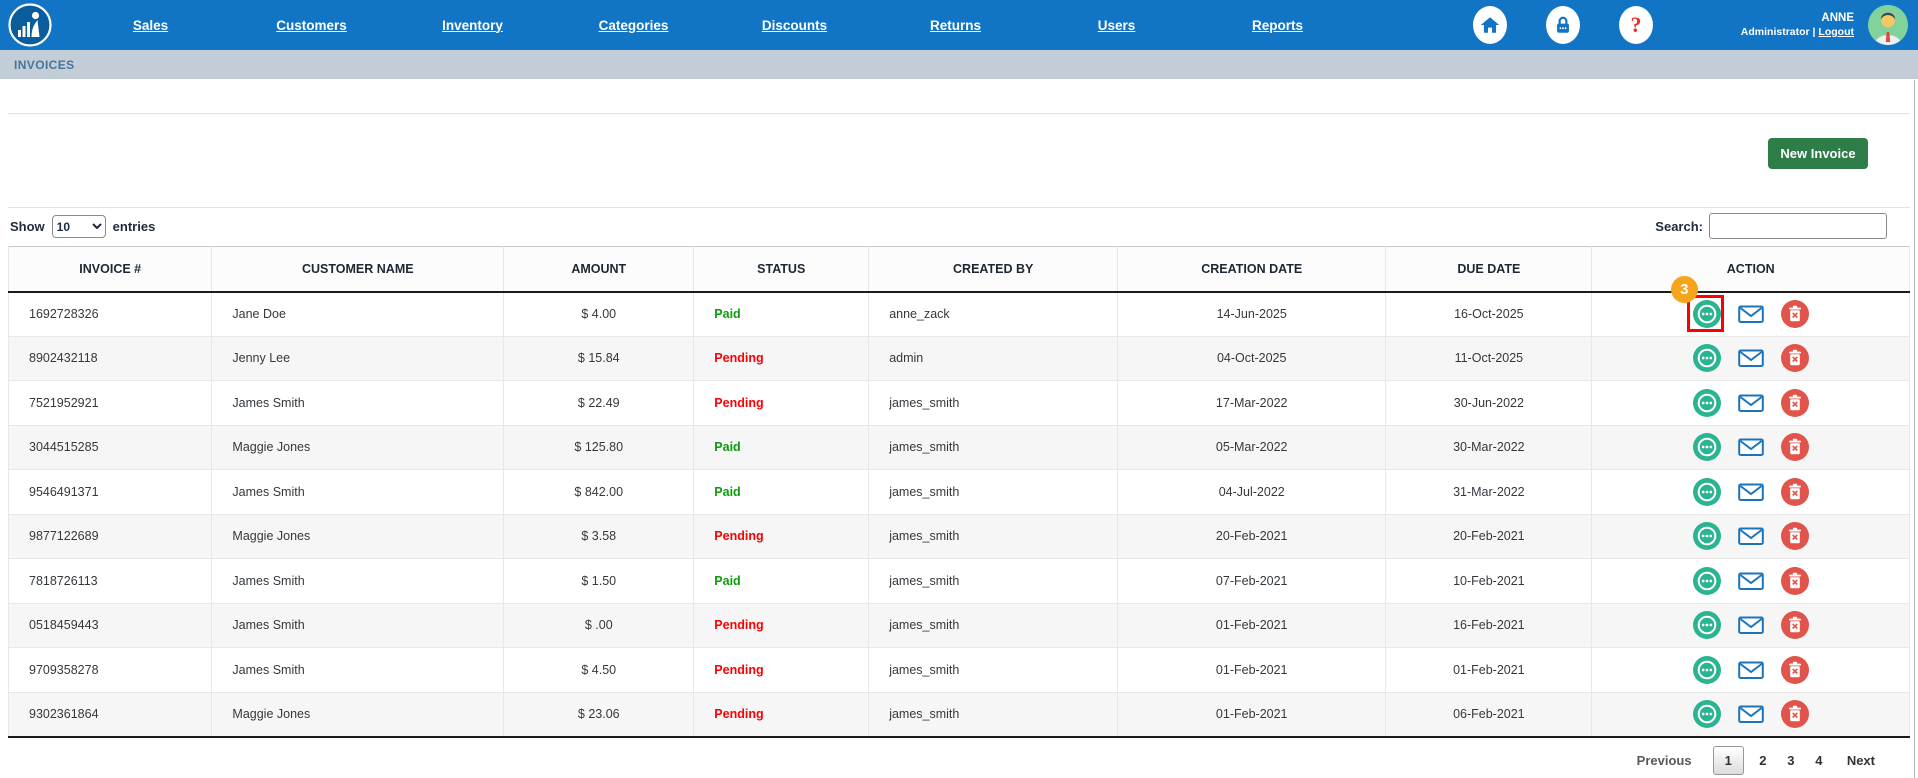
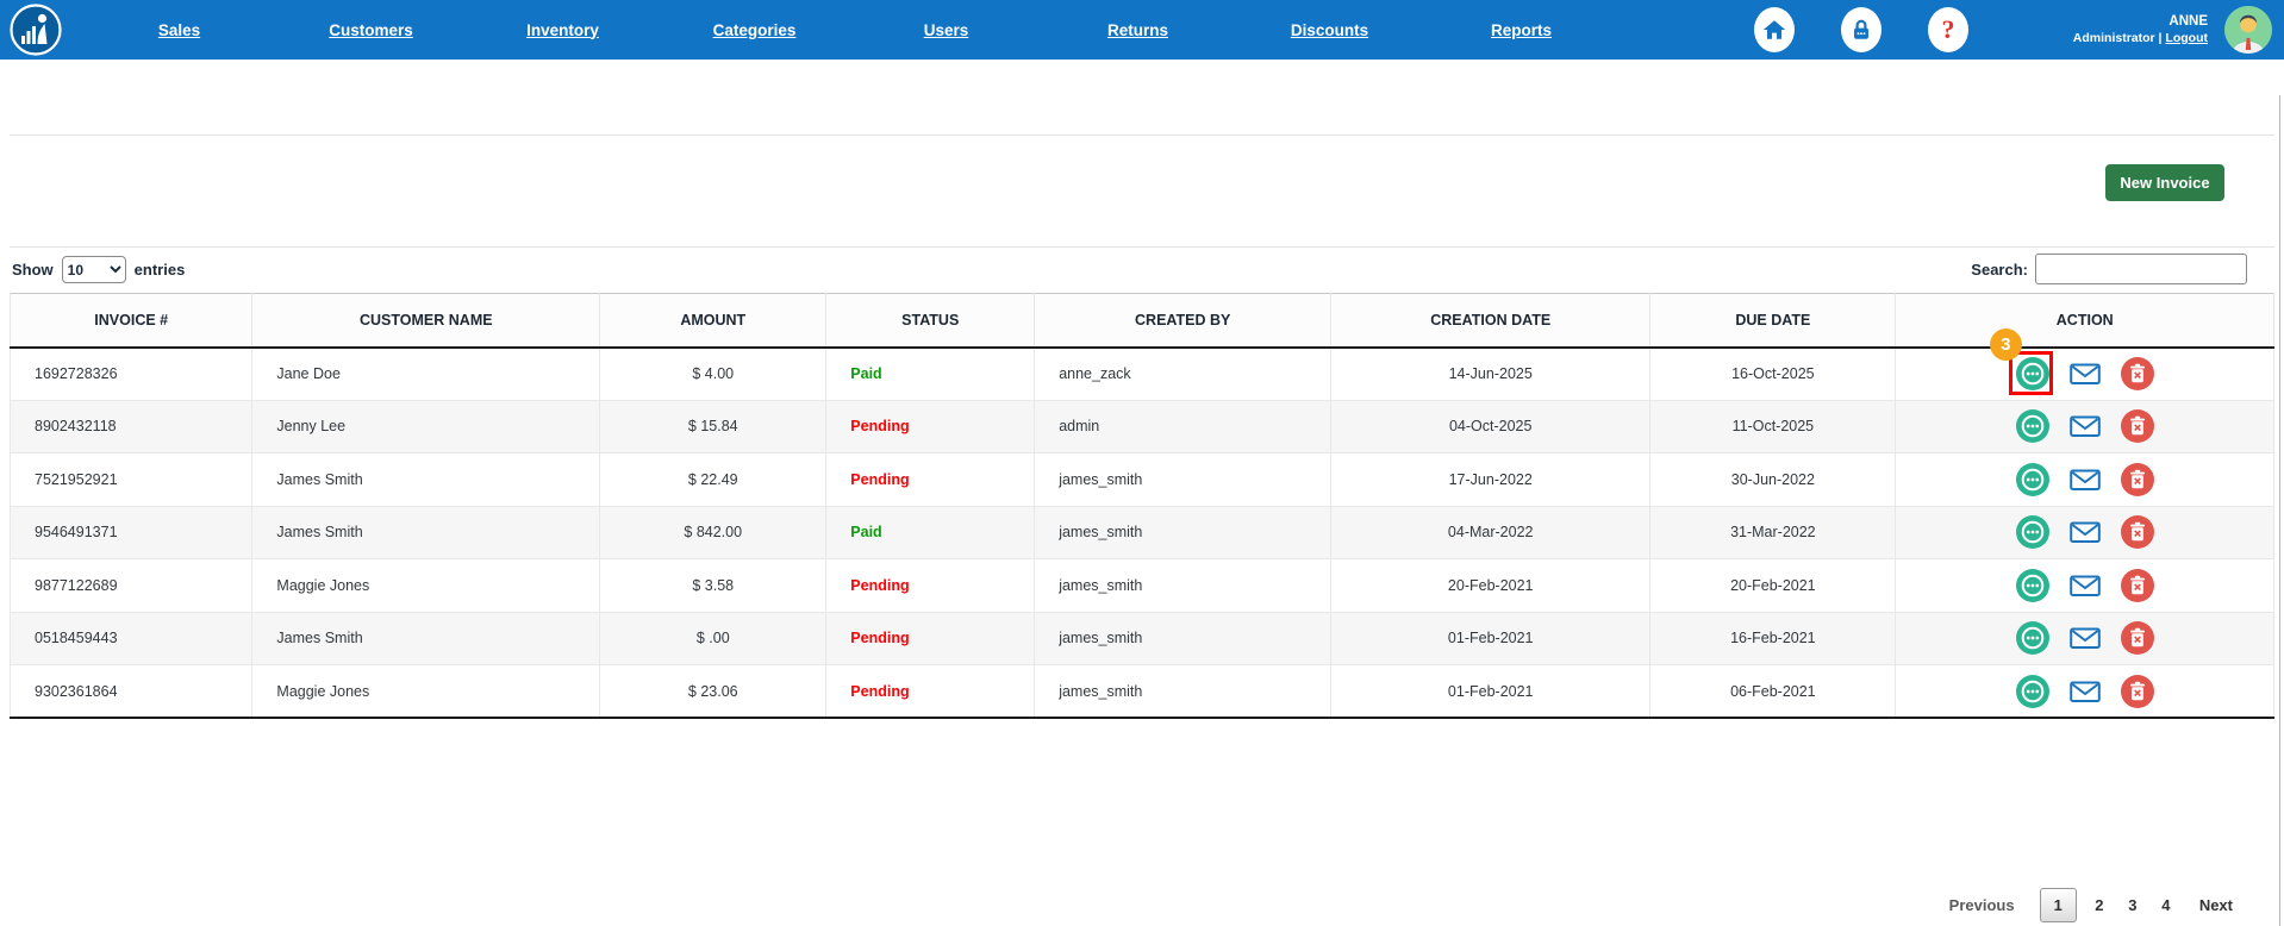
  Sales
  Customers
  Inventory
  Categories
- Discounts
+ Users
  Returns
- Users
+ Discounts
  Reports
  ?
  ANNE
  Administrator | Logout
- INVOICES
  New Invoice
  Show
  10
  entries
  Search:
  INVOICE #	CUSTOMER NAME	AMOUNT	STATUS	CREATED BY	CREATION DATE	DUE DATE	ACTION
  1692728326	Jane Doe	$ 4.00	Paid	anne_zack	14-Jun-2025	16-Oct-2025	3
  8902432118	Jenny Lee	$ 15.84	Pending	admin	04-Oct-2025	11-Oct-2025
- 7521952921	James Smith	$ 22.49	Pending	james_smith	17-Mar-2022	30-Jun-2022
+ 7521952921	James Smith	$ 22.49	Pending	james_smith	17-Jun-2022	30-Jun-2022
- 3044515285	Maggie Jones	$ 125.80	Paid	james_smith	05-Mar-2022	30-Mar-2022
- 9546491371	James Smith	$ 842.00	Paid	james_smith	04-Jul-2022	31-Mar-2022
+ 9546491371	James Smith	$ 842.00	Paid	james_smith	04-Mar-2022	31-Mar-2022
  9877122689	Maggie Jones	$ 3.58	Pending	james_smith	20-Feb-2021	20-Feb-2021
- 7818726113	James Smith	$ 1.50	Paid	james_smith	07-Feb-2021	10-Feb-2021
  0518459443	James Smith	$ .00	Pending	james_smith	01-Feb-2021	16-Feb-2021
- 9709358278	James Smith	$ 4.50	Pending	james_smith	01-Feb-2021	01-Feb-2021
  9302361864	Maggie Jones	$ 23.06	Pending	james_smith	01-Feb-2021	06-Feb-2021
  Previous
  1
  2
  3
  4
  Next
